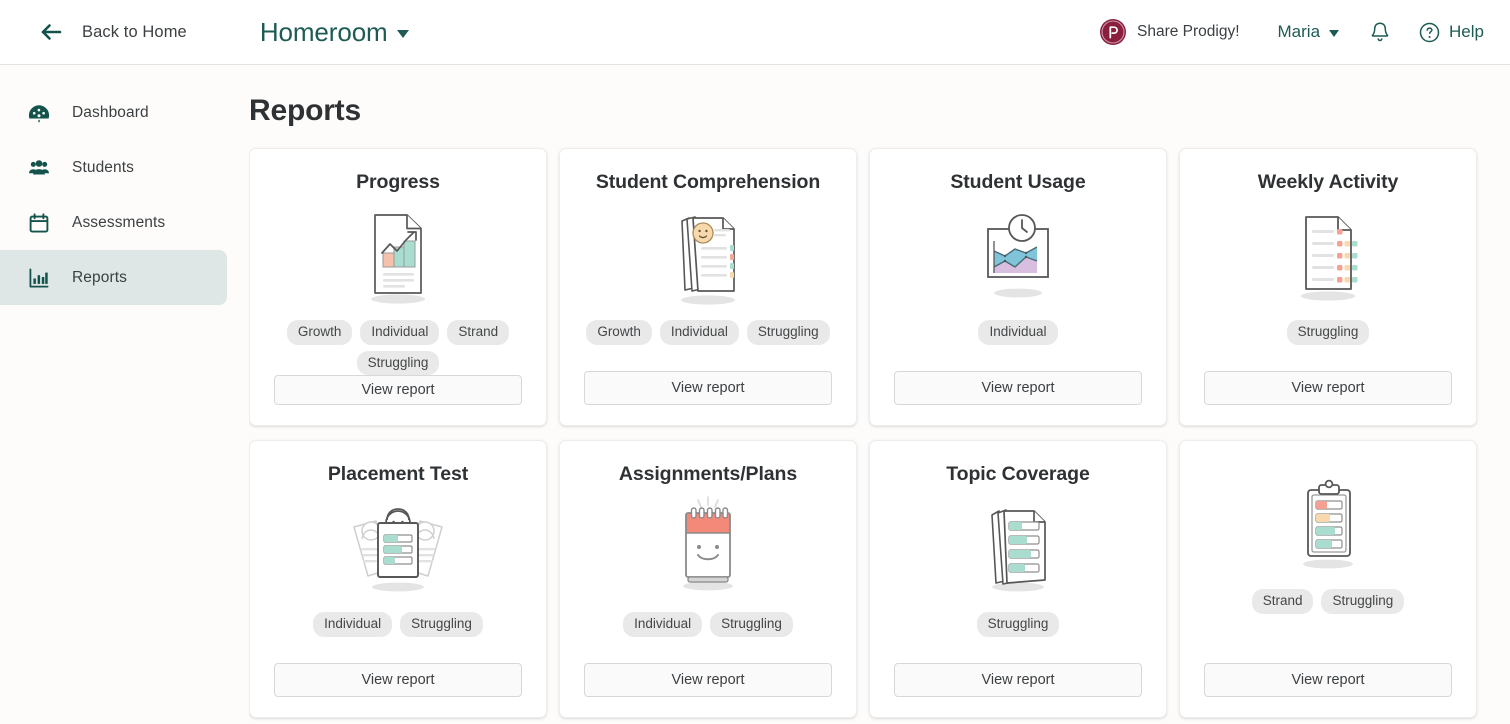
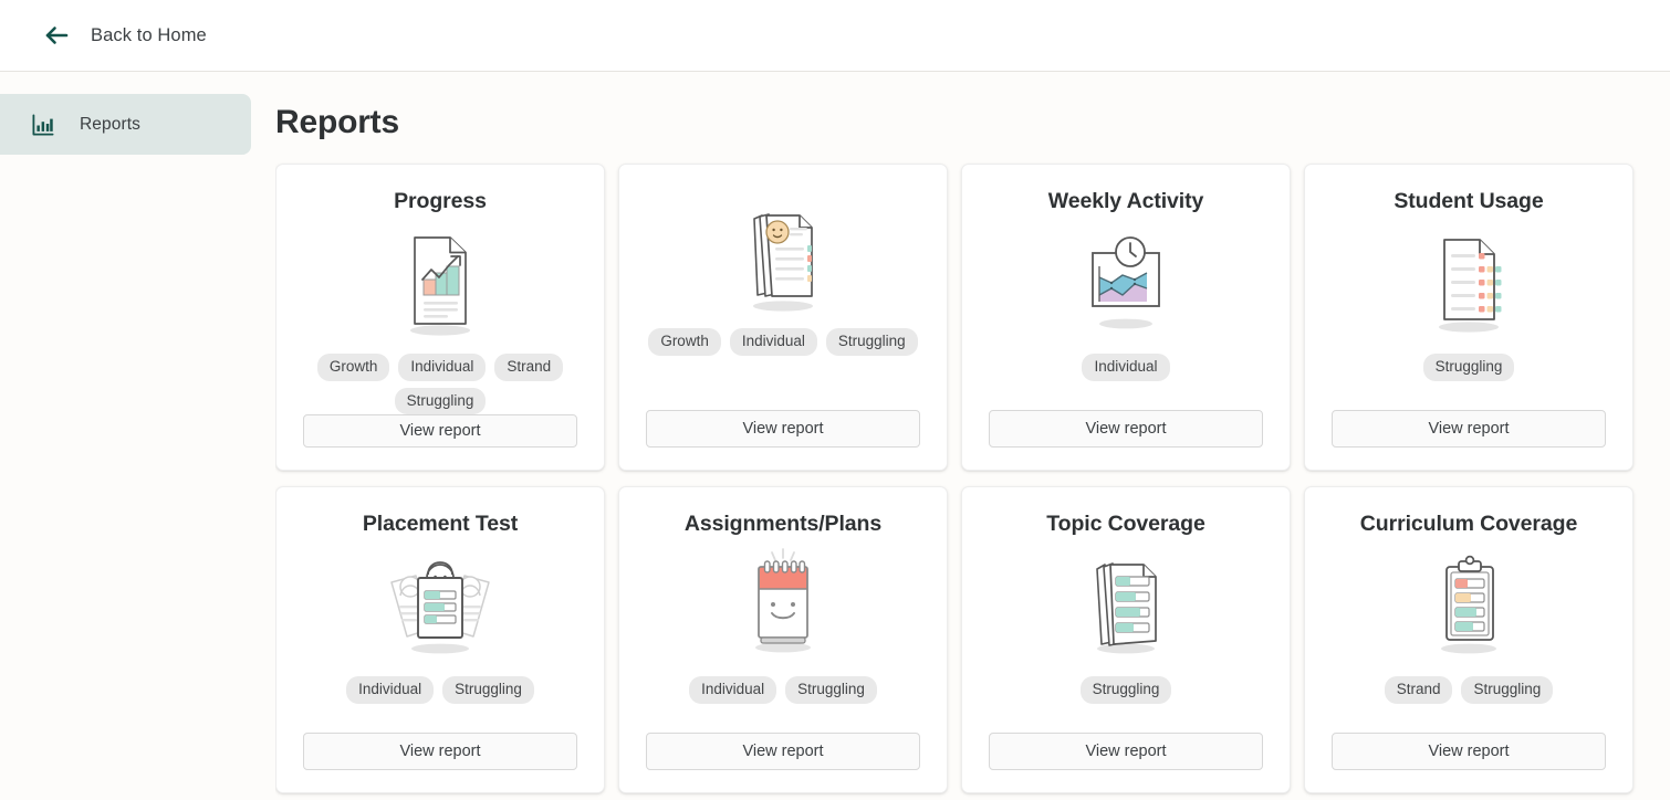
  Back to Home
- Homeroom
- Share Prodigy!
- Maria
- Help
- Dashboard
- Students
- Assessments
  Reports
  Reports
  Progress
  Growth
  Individual
  Strand
  Struggling
  View report
- Student Comprehension
  Growth
  Individual
  Struggling
  View report
- Student Usage
+ Weekly Activity
  Individual
  View report
- Weekly Activity
+ Student Usage
  Struggling
  View report
  Placement Test
  Individual
  Struggling
  View report
  Assignments/Plans
  Individual
  Struggling
  View report
  Topic Coverage
  Struggling
  View report
+ Curriculum Coverage
  Strand
  Struggling
  View report
